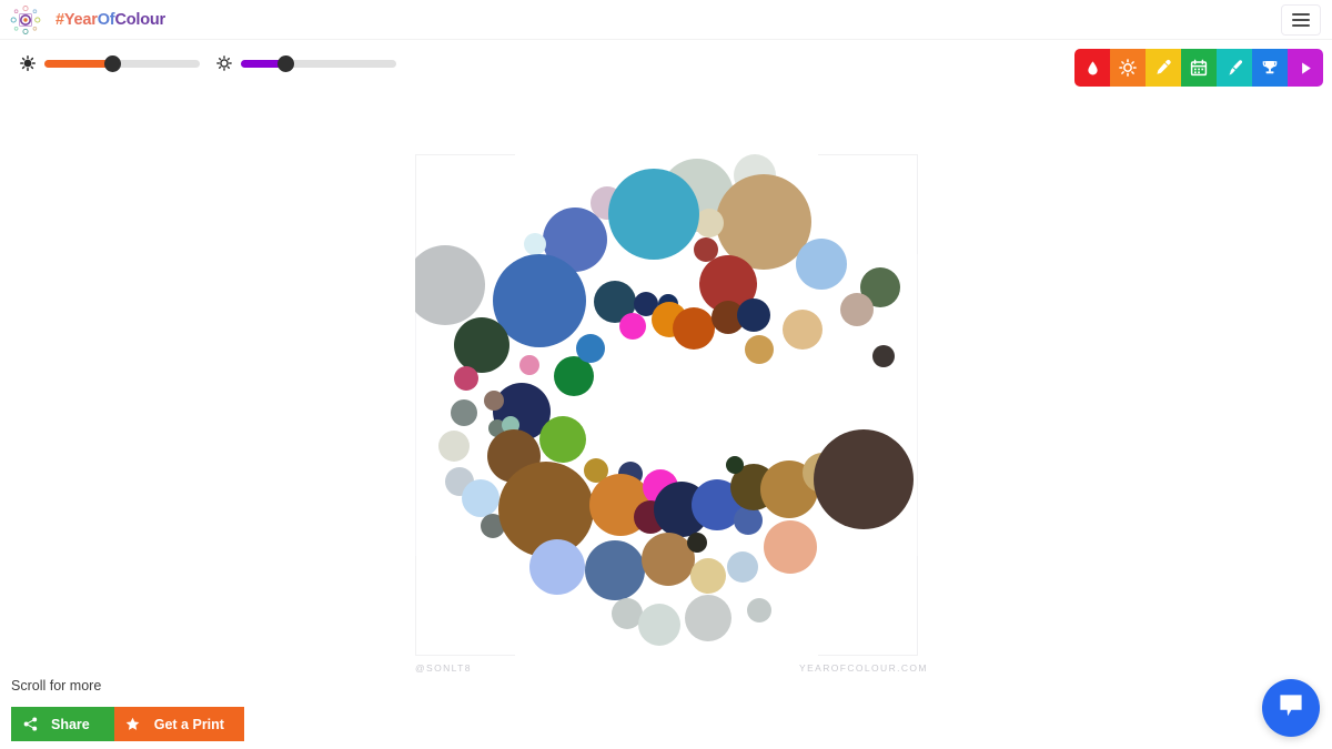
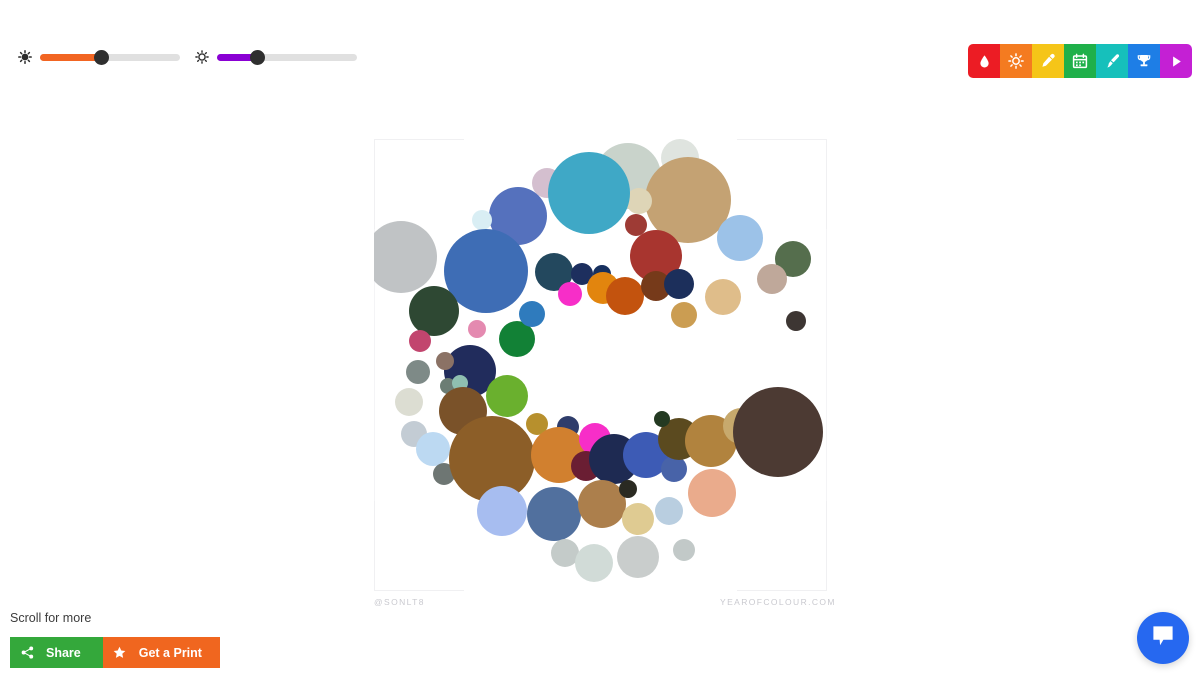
- #YearOfColour
  @SONLT8
  YEAROFCOLOUR.COM
  Scroll for more
  Share
  Get a Print
